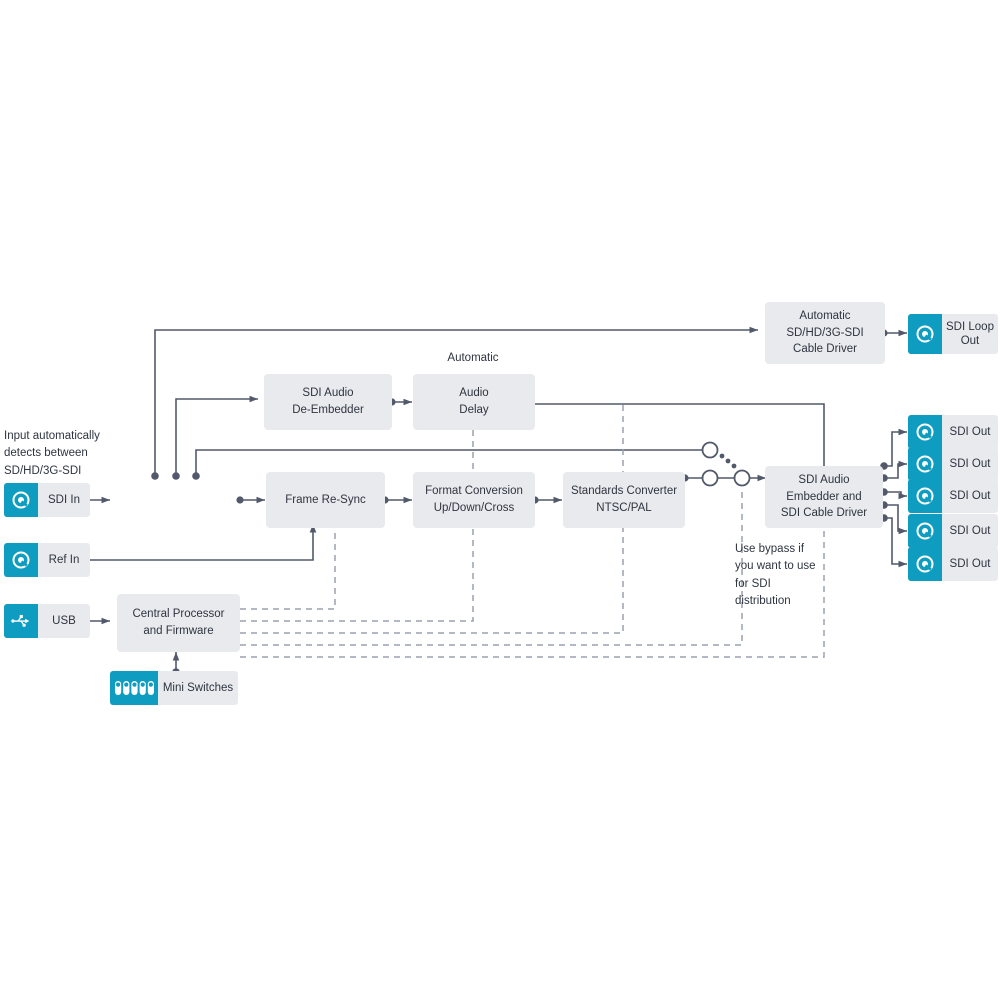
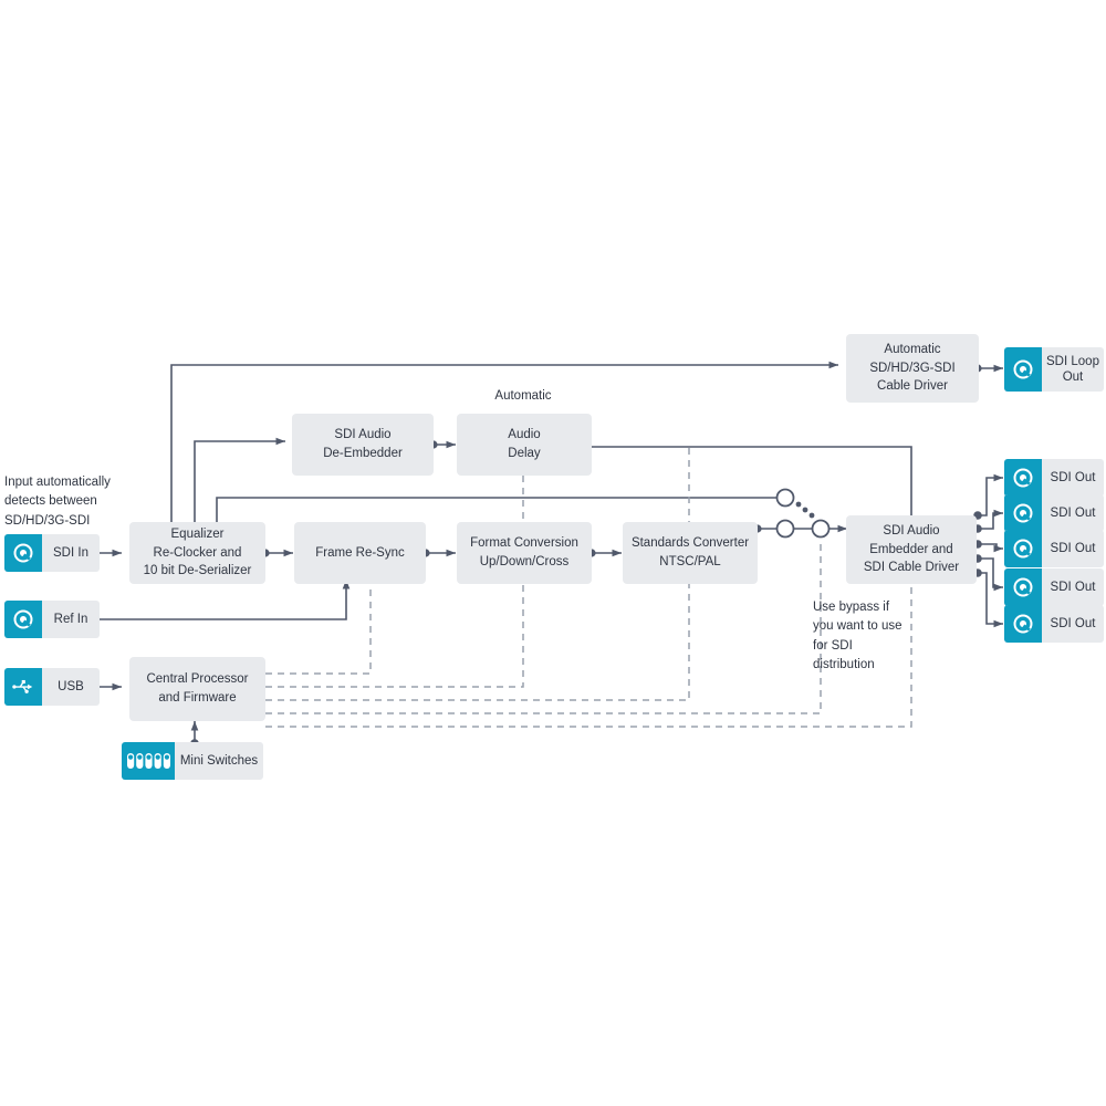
  Input automatically detects between SD/HD/3G-SDI
  Automatic
  Use bypass if you want to use for SDI distribution
  Automatic
  SD/HD/3G-SDI
  Cable Driver
  SDI Audio
  De-Embedder
  Audio
  Delay
+ Equalizer
+ Re-Clocker and
+ 10 bit De-Serializer
  Frame Re-Sync
  Format Conversion
  Up/Down/Cross
  Standards Converter
  NTSC/PAL
  SDI Audio
  Embedder and
  SDI Cable Driver
  Central Processor
  and Firmware
  SDI In
  Ref In
  USB
  Mini Switches
  SDI Loop Out
  SDI Out
  SDI Out
  SDI Out
  SDI Out
  SDI Out
